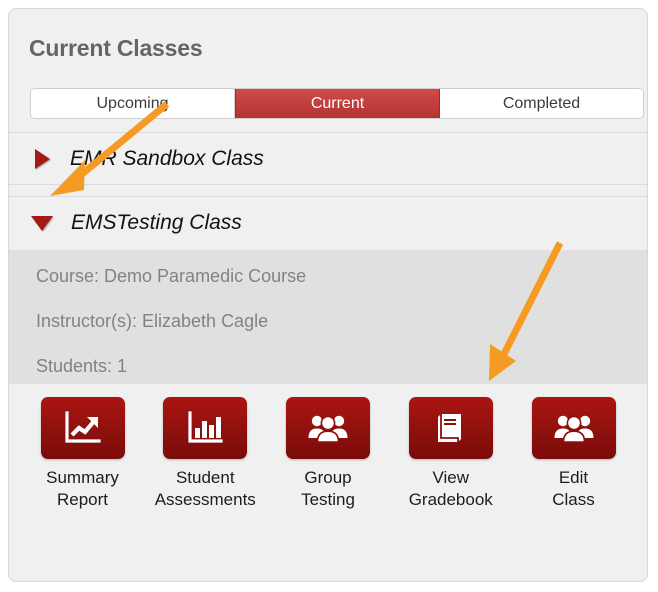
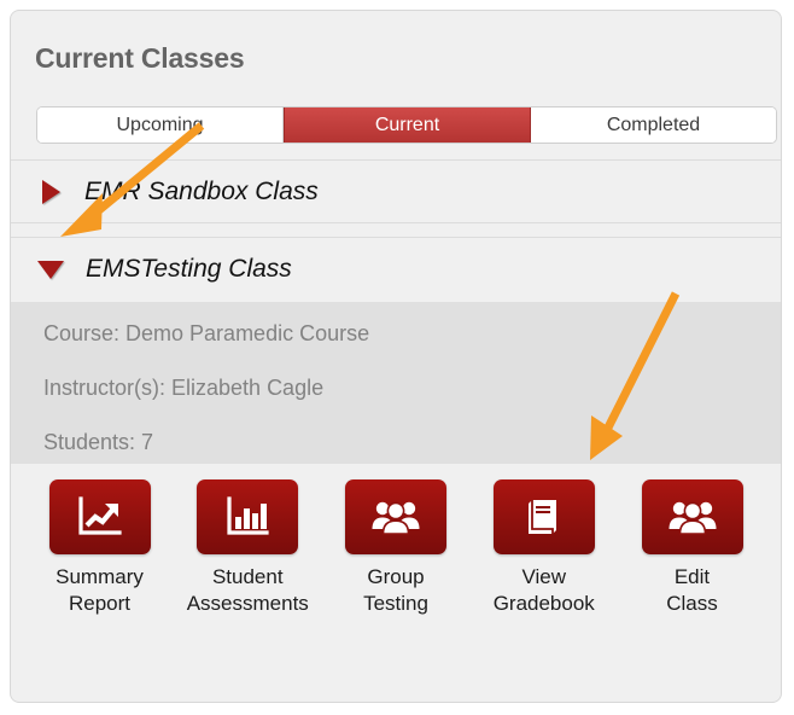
  Current Classes
  Upcomin
  Current
  Completed
  EMR Sandbox Class
  EMSTesting Class
  Course: Demo Paramedic Course
  Instructor(s): Elizabeth Cagle
- Students: 1
+ Students: 7
  Summary
  Report
  Student
  Assessments
  Group
  Testing
  View
  Gradebook
  Edit
  Class
